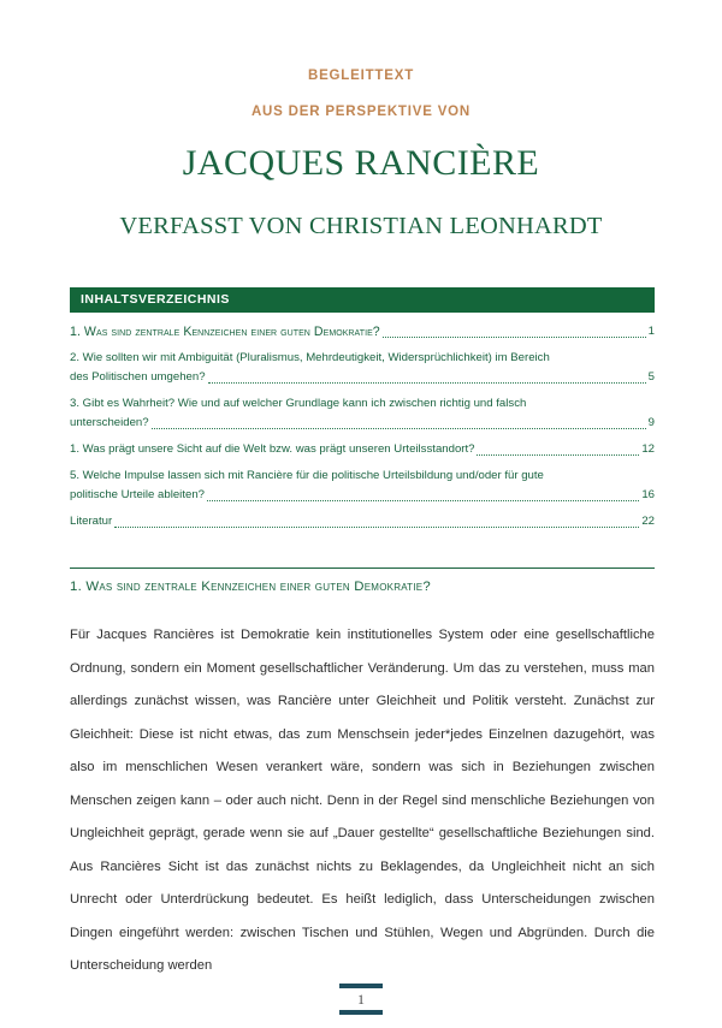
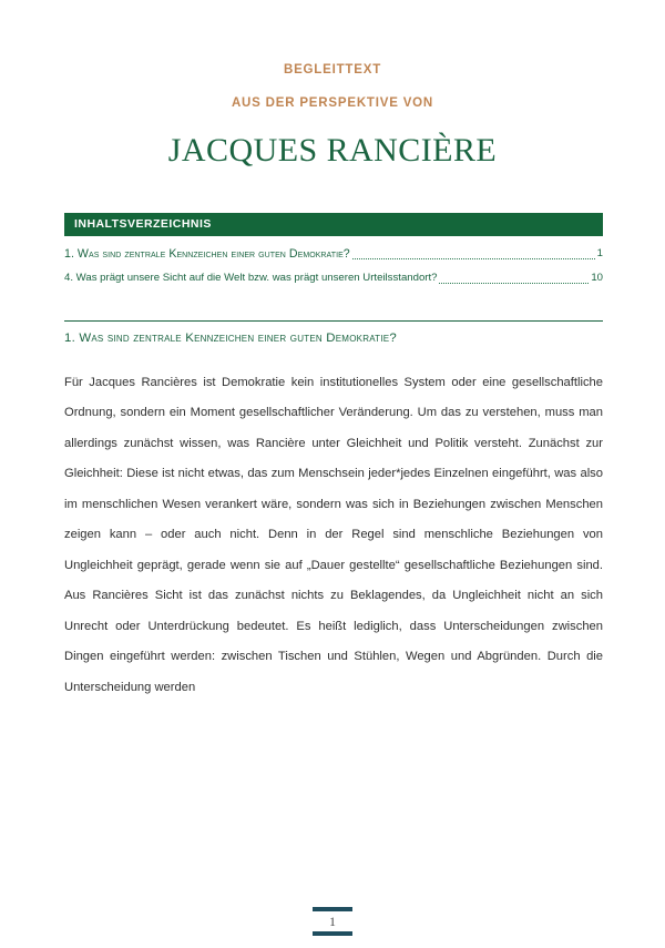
  BEGLEITTEXT
  AUS DER PERSPEKTIVE VON
  JACQUES RANCIÈRE
- VERFASST VON CHRISTIAN LEONHARDT
  INHALTSVERZEICHNIS
  1. Was sind zentrale Kennzeichen einer guten Demokratie?
  1
- 2. Wie sollten wir mit Ambiguität (Pluralismus, Mehrdeutigkeit, Widersprüchlichkeit) im Bereich
- des Politischen umgehen?
- 5
- 3. Gibt es Wahrheit? Wie und auf welcher Grundlage kann ich zwischen richtig und falsch
- unterscheiden?
- 9
- 1. Was prägt unsere Sicht auf die Welt bzw. was prägt unseren Urteilsstandort?
+ 4. Was prägt unsere Sicht auf die Welt bzw. was prägt unseren Urteilsstandort?
- 12
+ 10
- 5. Welche Impulse lassen sich mit Rancière für die politische Urteilsbildung und/oder für gute
- politische Urteile ableiten?
- 16
- Literatur
- 22
  1. Was sind zentrale Kennzeichen einer guten Demokratie?
- Für Jacques Rancières ist Demokratie kein institutionelles System oder eine gesellschaftliche Ordnung, sondern ein Moment gesellschaftlicher Veränderung. Um das zu verstehen, muss man allerdings zunächst wissen, was Rancière unter Gleichheit und Politik versteht. Zunächst zur Gleichheit: Diese ist nicht etwas, das zum Menschsein jeder*jedes Einzelnen dazugehört, was also im menschlichen Wesen verankert wäre, sondern was sich in Beziehungen zwischen Menschen zeigen kann – oder auch nicht. Denn in der Regel sind menschliche Beziehungen von Ungleichheit geprägt, gerade wenn sie auf „Dauer gestellte“ gesellschaftliche Beziehungen sind. Aus Rancières Sicht ist das zunächst nichts zu Beklagendes, da Ungleichheit nicht an sich Unrecht oder Unterdrückung bedeutet. Es heißt lediglich, dass Unterscheidungen zwischen Dingen eingeführt werden: zwischen Tischen und Stühlen, Wegen und Abgründen. Durch die Unterscheidung werden
+ Für Jacques Rancières ist Demokratie kein institutionelles System oder eine gesellschaftliche Ordnung, sondern ein Moment gesellschaftlicher Veränderung. Um das zu verstehen, muss man allerdings zunächst wissen, was Rancière unter Gleichheit und Politik versteht. Zunächst zur Gleichheit: Diese ist nicht etwas, das zum Menschsein jeder*jedes Einzelnen eingeführt, was also im menschlichen Wesen verankert wäre, sondern was sich in Beziehungen zwischen Menschen zeigen kann – oder auch nicht. Denn in der Regel sind menschliche Beziehungen von Ungleichheit geprägt, gerade wenn sie auf „Dauer gestellte“ gesellschaftliche Beziehungen sind. Aus Rancières Sicht ist das zunächst nichts zu Beklagendes, da Ungleichheit nicht an sich Unrecht oder Unterdrückung bedeutet. Es heißt lediglich, dass Unterscheidungen zwischen Dingen eingeführt werden: zwischen Tischen und Stühlen, Wegen und Abgründen. Durch die Unterscheidung werden
  1
